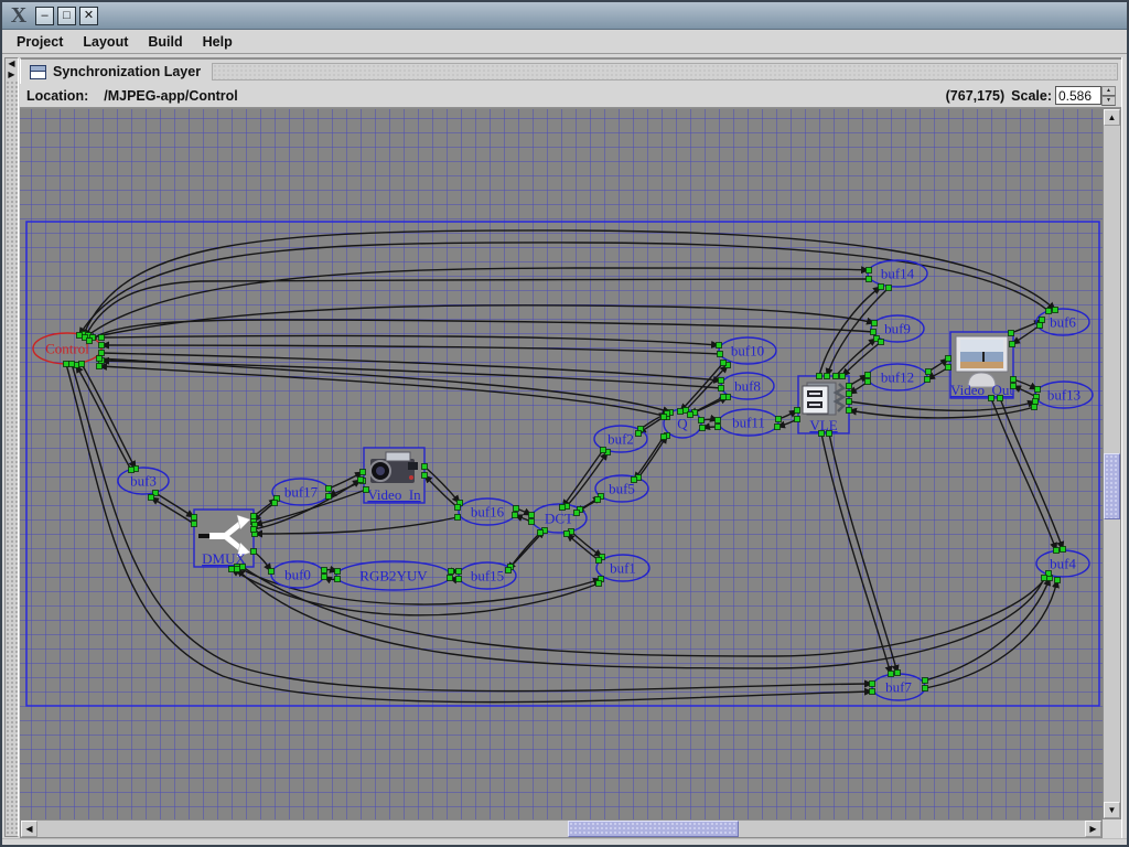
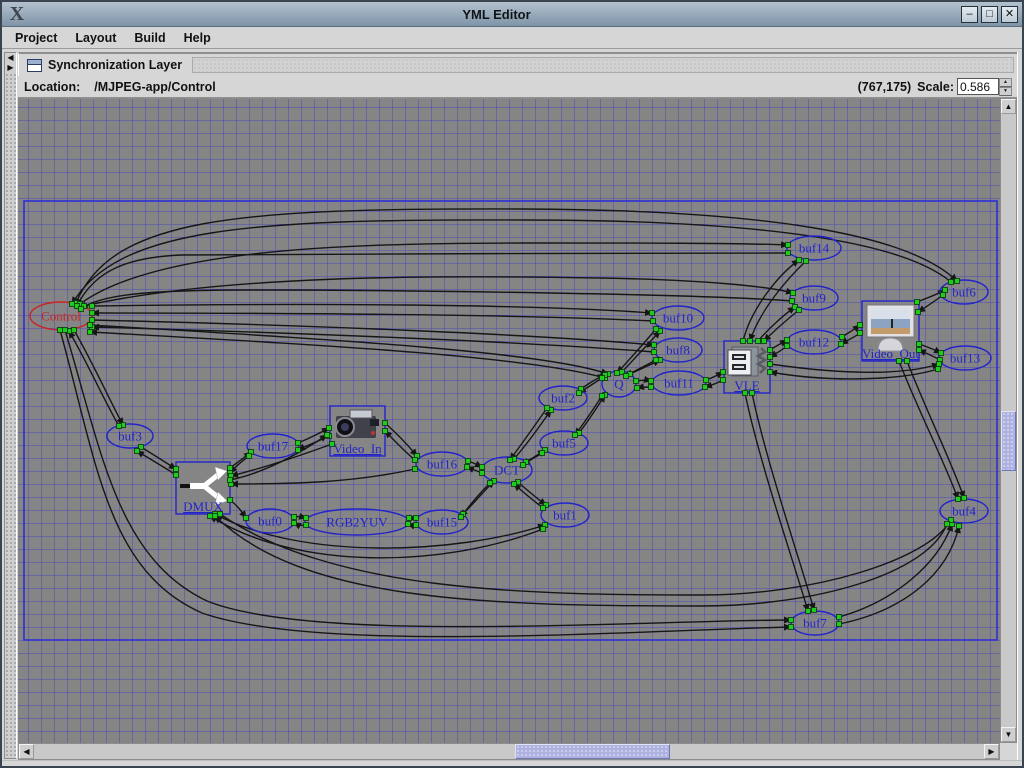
  X
+ YML Editor
  –
  □
  ✕
  Project
  Layout
  Build
  Help
  ◀
  ▶
  Synchronization Layer
  Location:
  /MJPEG-app/Control
  (767,175)
  Scale:
  0.586
  Control
  buf3
  buf17
  buf0
  RGB2YUV
  buf16
  buf15
  DCT
  buf2
  buf5
  buf1
  Q
  buf10
  buf8
  buf11
  buf14
  buf9
  buf12
  buf6
  buf13
  buf4
  buf7
  DMUX
  Video_In
  VLE
  Video_Out
  ▲
  ▼
  ◀
  ▶
